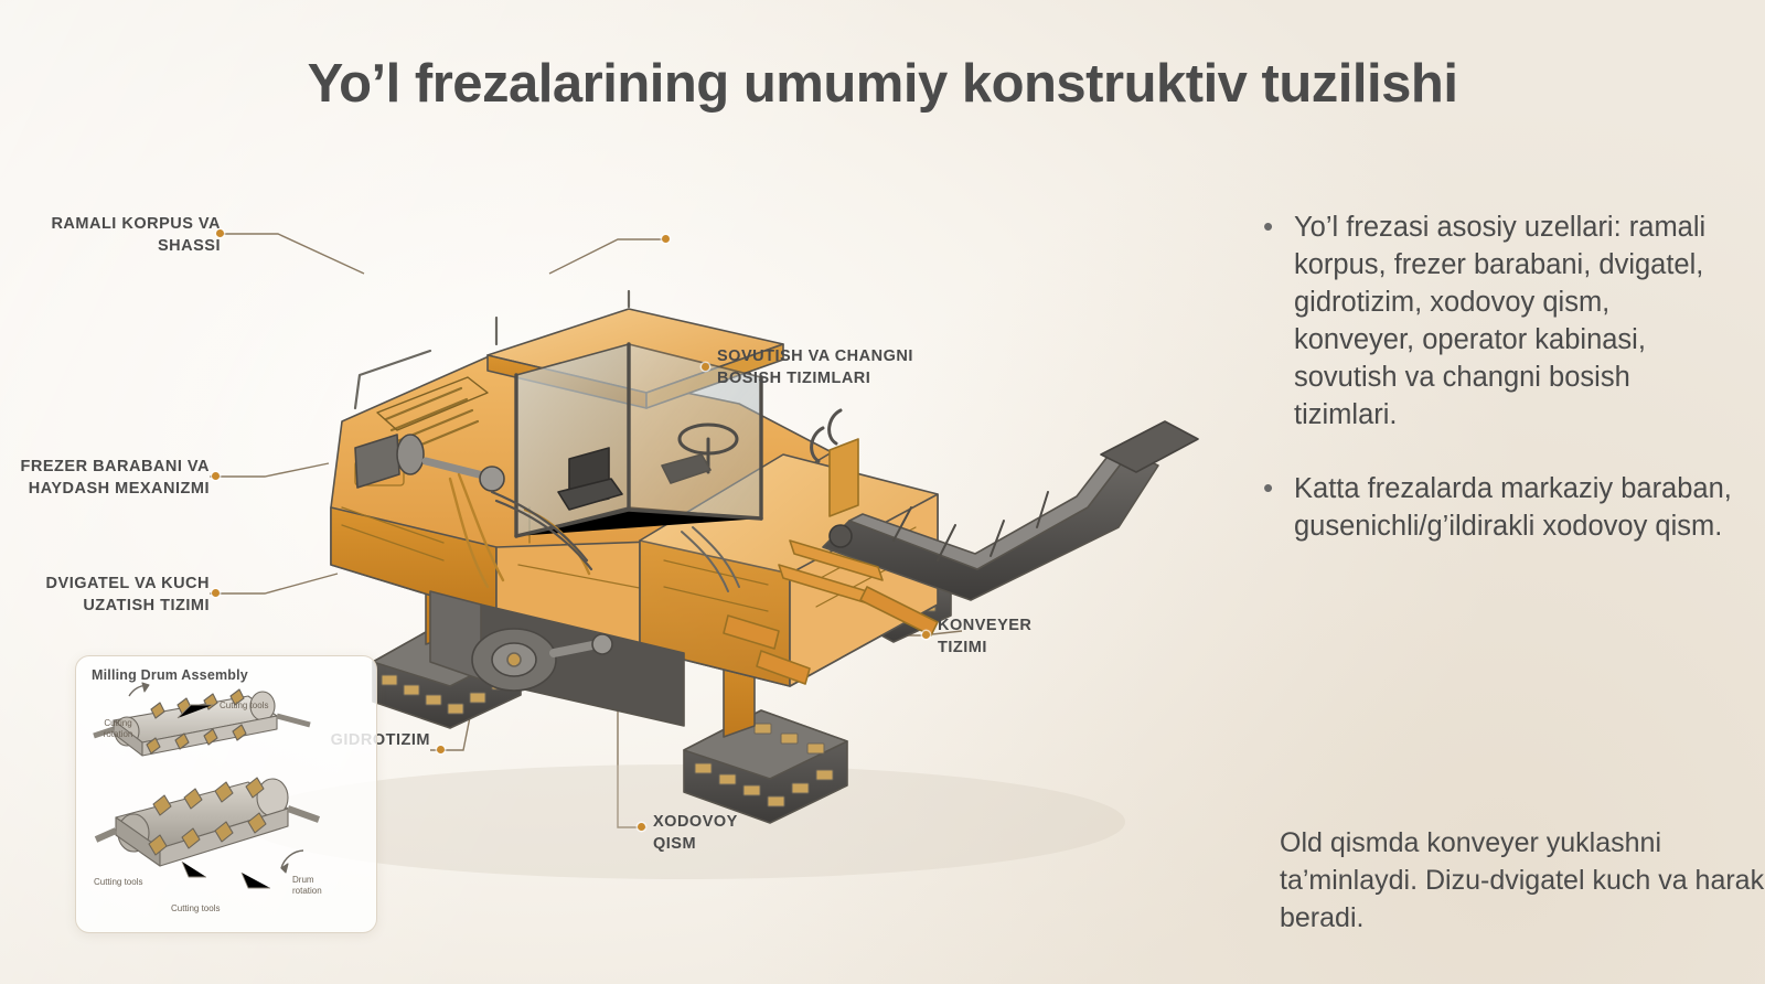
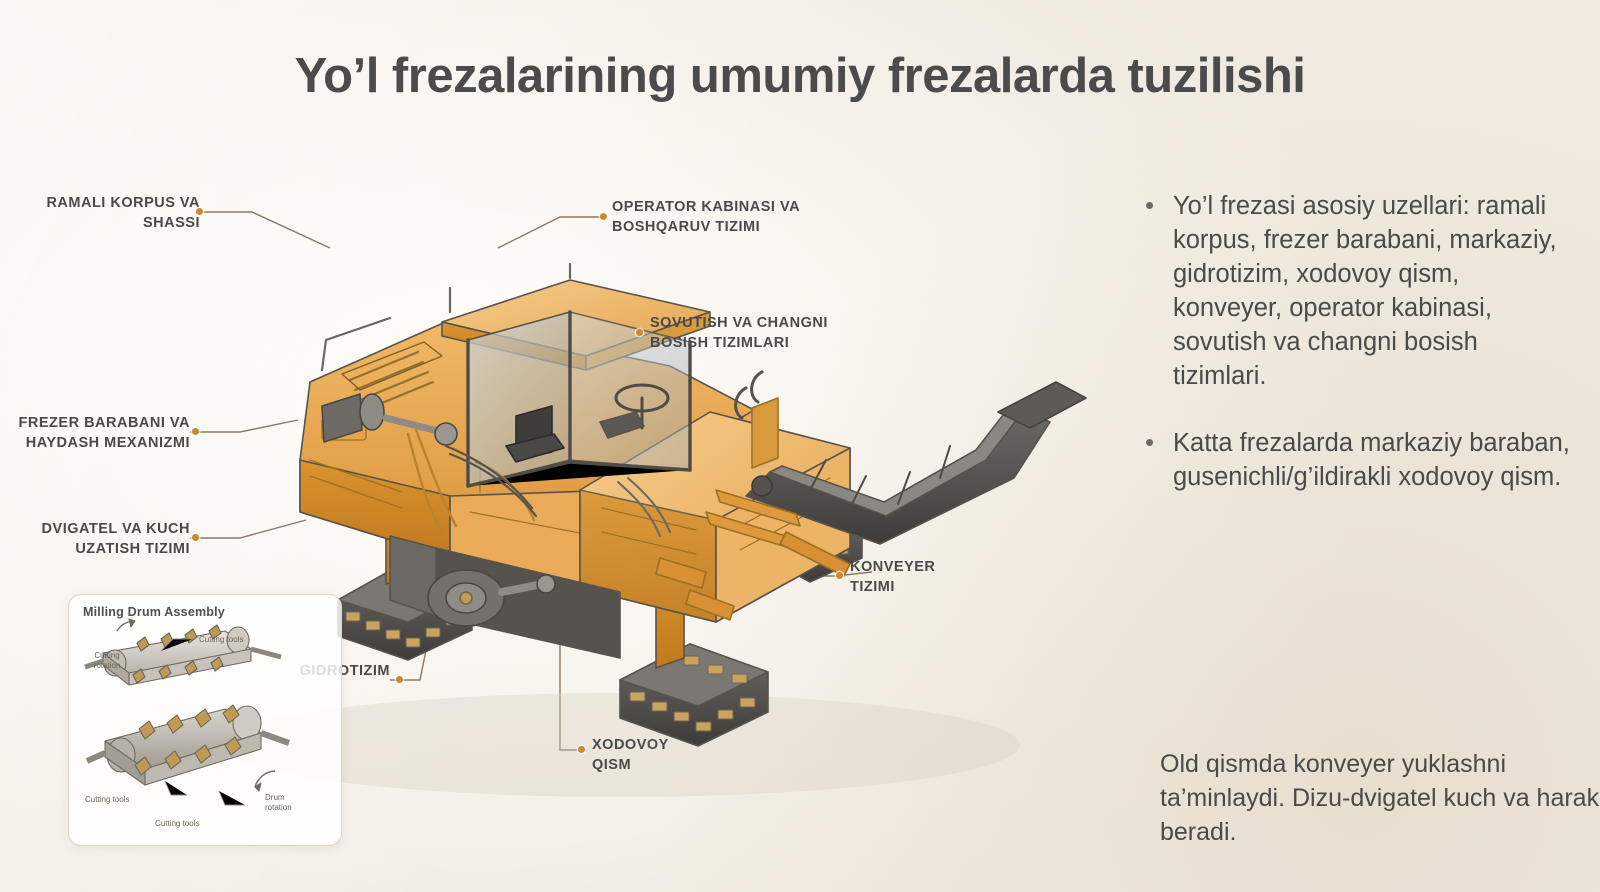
- Yo’l frezalarining umumiy konstruktiv tuzilishi
+ Yo’l frezalarining umumiy frezalarda tuzilishi
  RAMALI KORPUS VA
  SHASSI
+ OPERATOR KABINASI VA
+ BOSHQARUV TIZIMI
  SOVUTISH VA CHANGNI
  BOSISH TIZIMLARI
  FREZER BARABANI VA
  HAYDASH MEXANIZMI
  DVIGATEL VA KUCH
  UZATISH TIZIMI
  KONVEYER
  TIZIMI
  GIDROTIZIM
  XODOVOY
  QISM
  Milling Drum Assembly
  Cutting
  rotation
  Cutting tools
  Cutting tools
  Cutting tools
  Drum
  rotation
- Yo’l frezasi asosiy uzellari: ramali korpus, frezer barabani, dvigatel, gidrotizim, xodovoy qism, konveyer, operator kabinasi, sovutish va changni bosish tizimlari.
+ Yo’l frezasi asosiy uzellari: ramali korpus, frezer barabani, markaziy, gidrotizim, xodovoy qism, konveyer, operator kabinasi, sovutish va changni bosish tizimlari.
  Katta frezalarda markaziy baraban, gusenichli/g’ildirakli xodovoy qism.
  Old qismda konveyer yuklashni ta’minlaydi. Dizu-dvigatel kuch va harak beradi.
